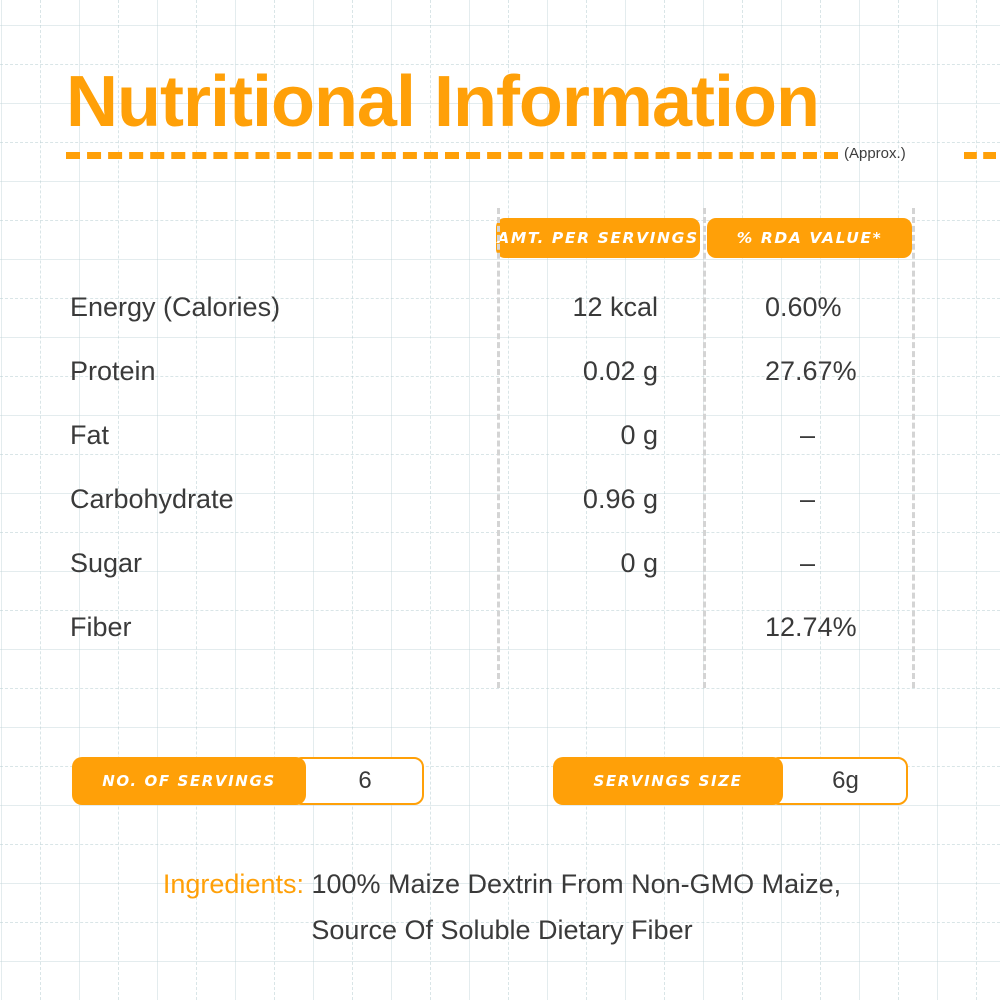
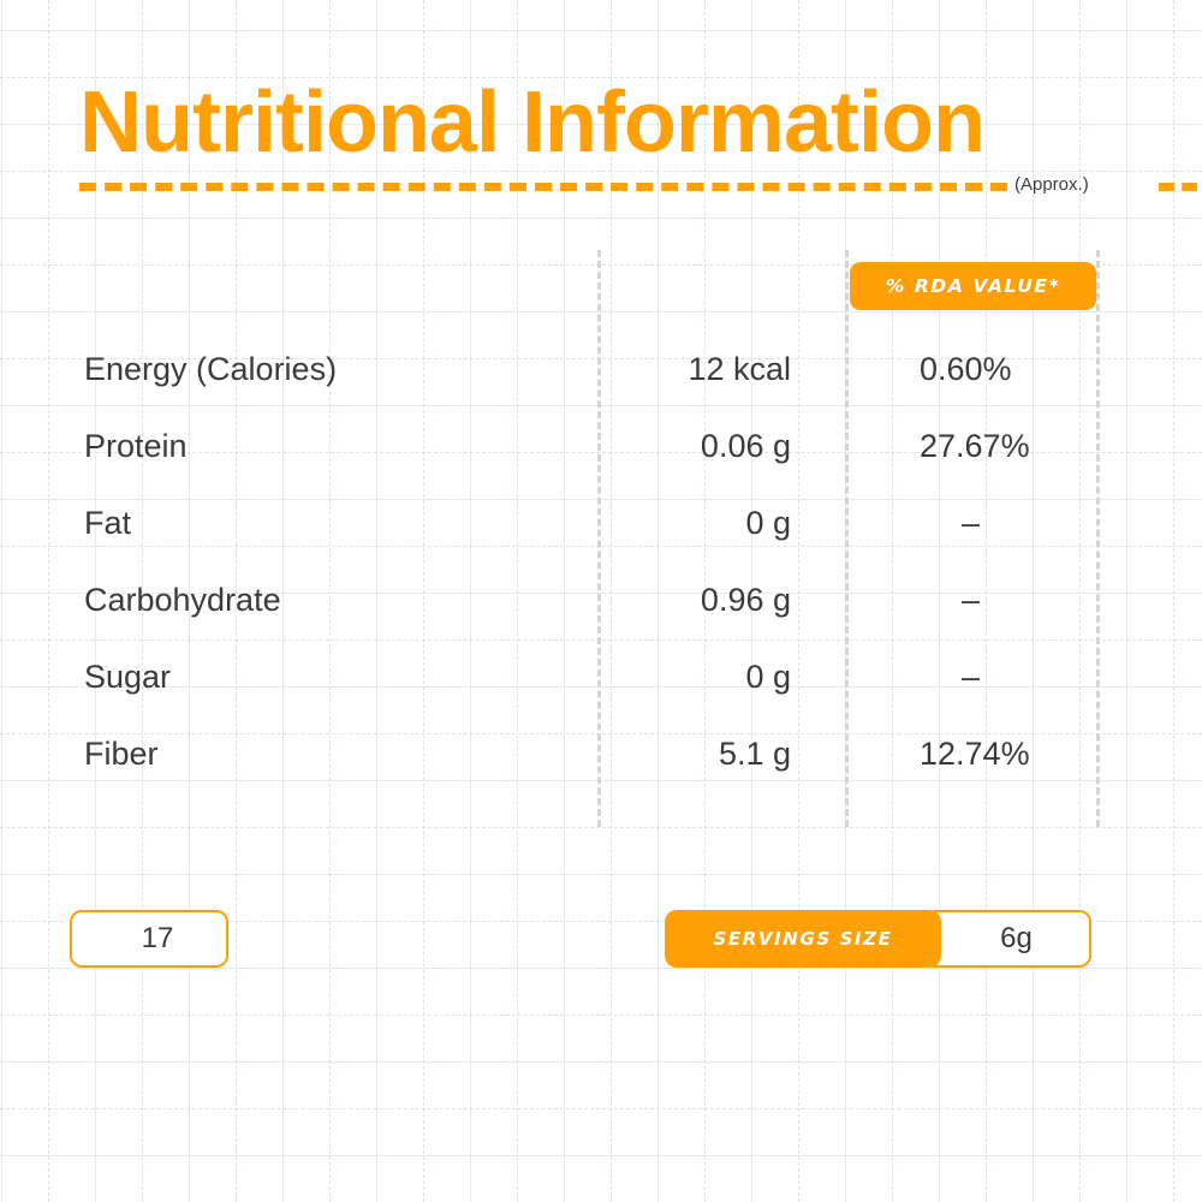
  Nutritional Information
  (Approx.)
- AMT. PER SERVINGS
  % RDA VALUE*
  Energy (Calories)
  12 kcal
  0.60%
  Protein
- 0.02 g
+ 0.06 g
  27.67%
  Fat
  0 g
  –
  Carbohydrate
  0.96 g
  –
  Sugar
  0 g
  –
  Fiber
+ 5.1 g
  12.74%
- NO. OF SERVINGS
- 6
+ 17
  SERVINGS SIZE
  6g
- Ingredients: 100% Maize Dextrin From Non-GMO Maize,
- Source Of Soluble Dietary Fiber
